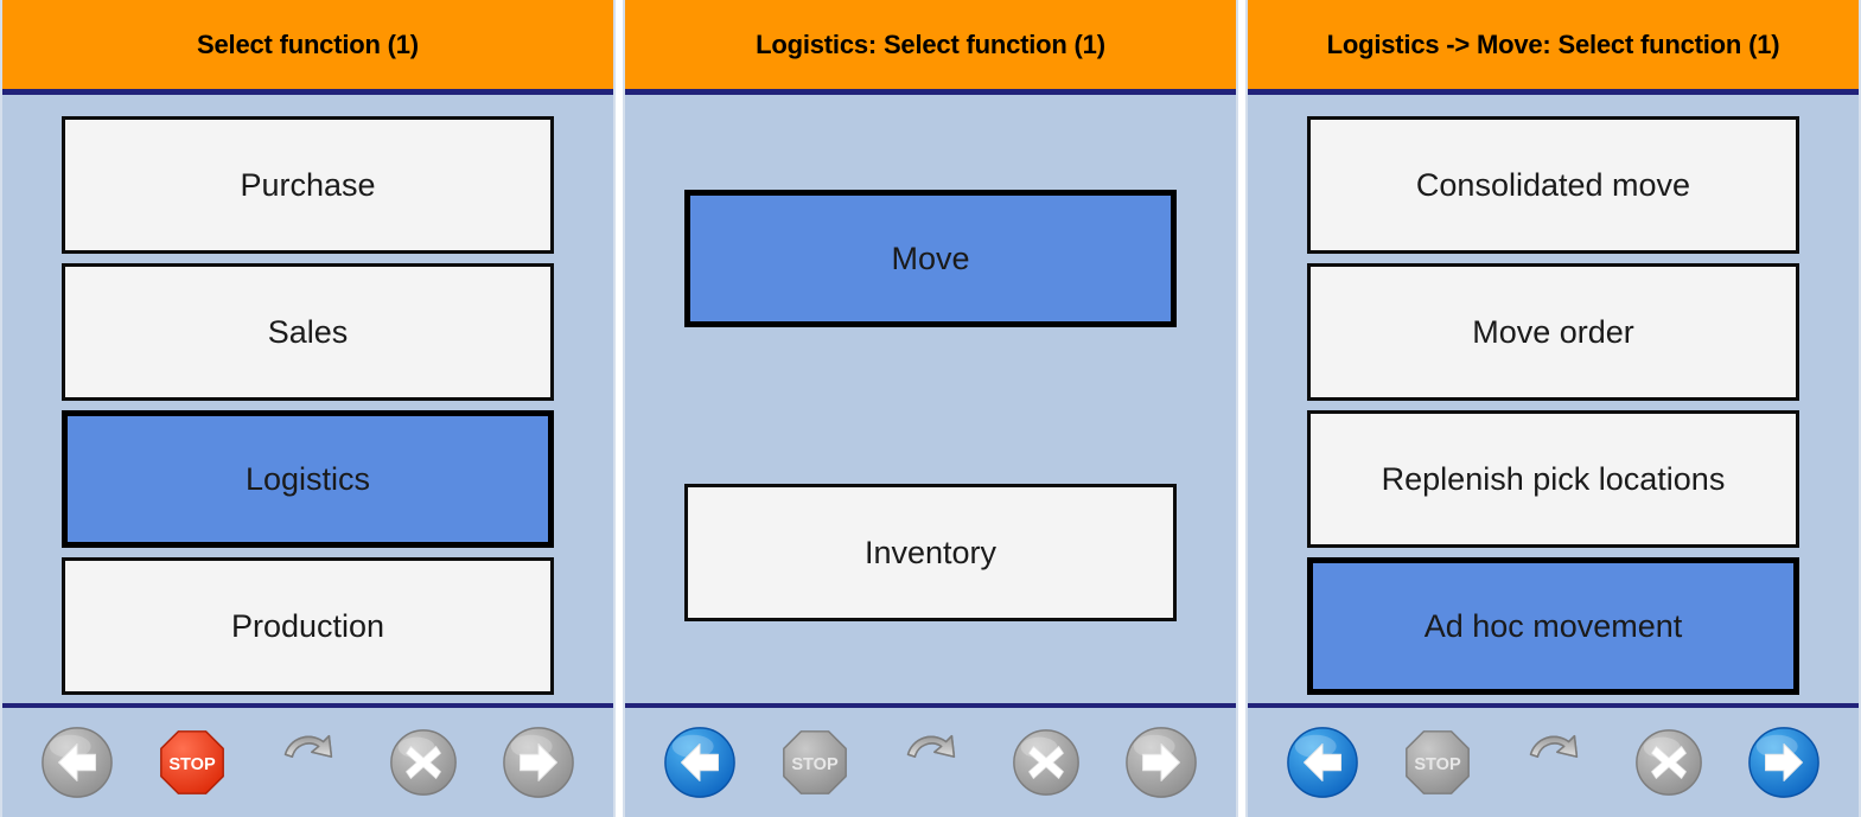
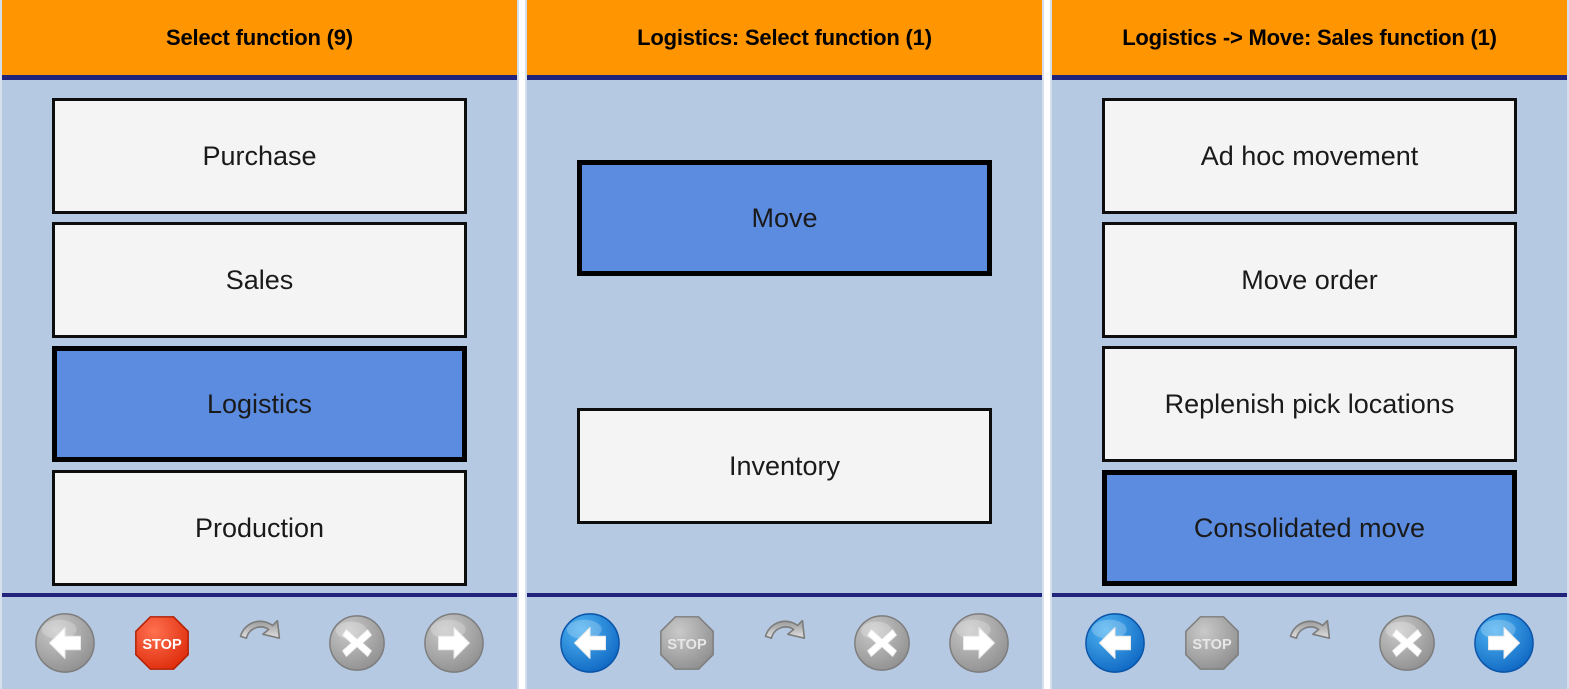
- Select function (1)
+ Select function (9)
  Purchase
  Sales
  Logistics
  Production
  STOP
  Logistics: Select function (1)
  Move
  Inventory
  STOP
- Logistics -> Move: Select function (1)
+ Logistics -> Move: Sales function (1)
- Consolidated move
+ Ad hoc movement
  Move order
  Replenish pick locations
- Ad hoc movement
+ Consolidated move
  STOP
